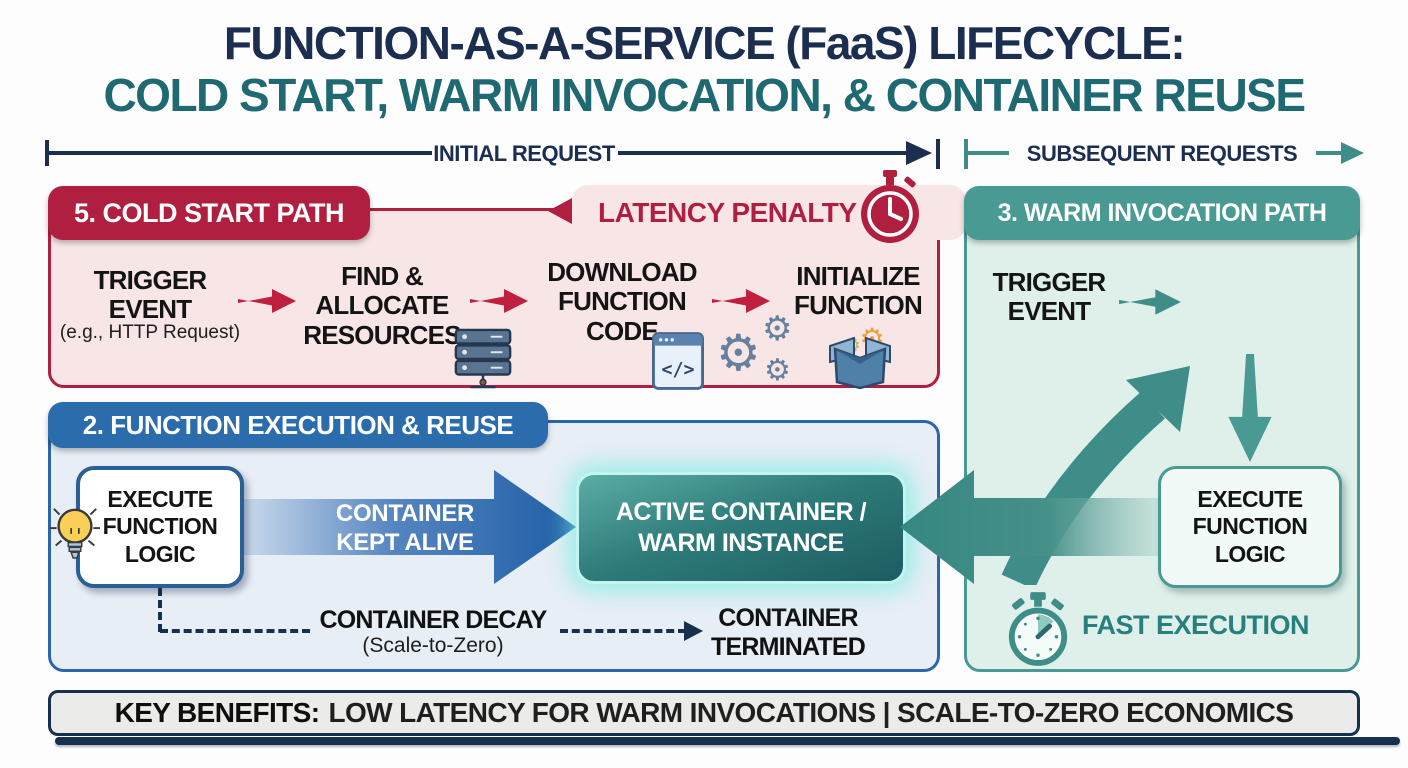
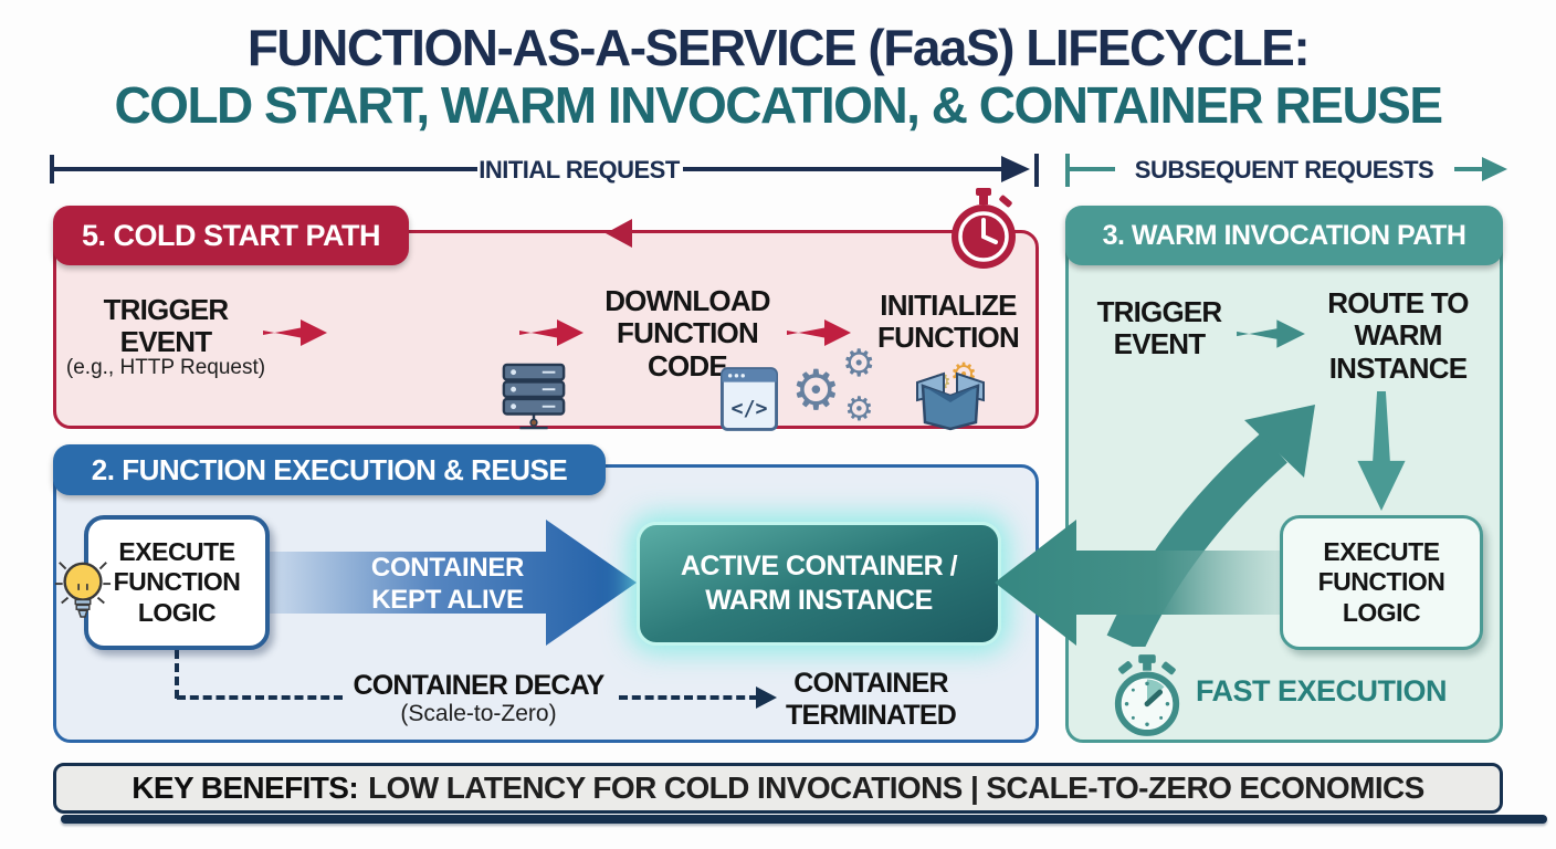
  FUNCTION-AS-A-SERVICE (FaaS) LIFECYCLE:
  COLD START, WARM INVOCATION, & CONTAINER REUSE
  INITIAL REQUEST
  SUBSEQUENT REQUESTS
  5. COLD START PATH
- LATENCY PENALTY
  TRIGGER
  EVENT
  (e.g., HTTP Request)
- FIND &
- ALLOCATE
- RESOURCES
  DOWNLOAD
  FUNCTION
  CODE
  </>
  INITIALIZE
  FUNCTION
  ⚙
  ⚙
  ⚙
  ⚙
  2. FUNCTION EXECUTION & REUSE
  CONTAINER
  KEPT ALIVE
  EXECUTE
  FUNCTION
  LOGIC
  ACTIVE CONTAINER /
  WARM INSTANCE
  CONTAINER DECAY
  (Scale-to-Zero)
  CONTAINER
  TERMINATED
  3. WARM INVOCATION PATH
  TRIGGER
  EVENT
+ ROUTE TO
+ WARM
+ INSTANCE
  EXECUTE
  FUNCTION
  LOGIC
  FAST EXECUTION
  KEY BENEFITS:
- LOW LATENCY FOR WARM INVOCATIONS | SCALE-TO-ZERO ECONOMICS
+ LOW LATENCY FOR COLD INVOCATIONS | SCALE-TO-ZERO ECONOMICS
